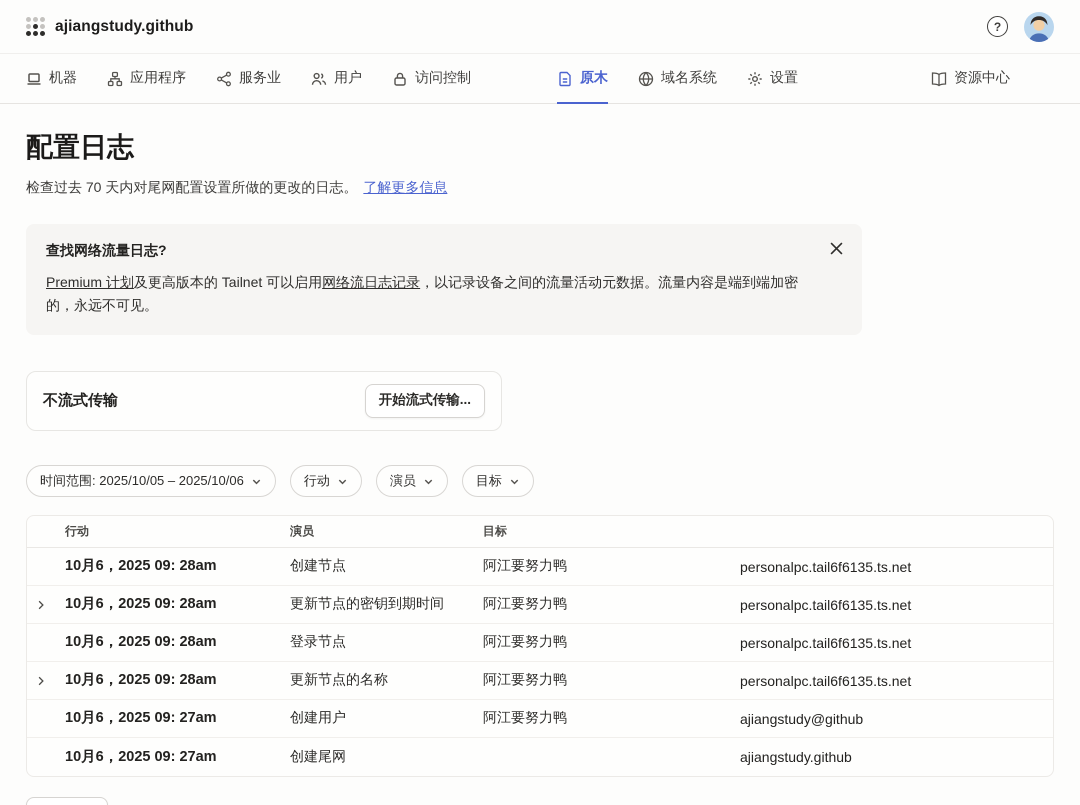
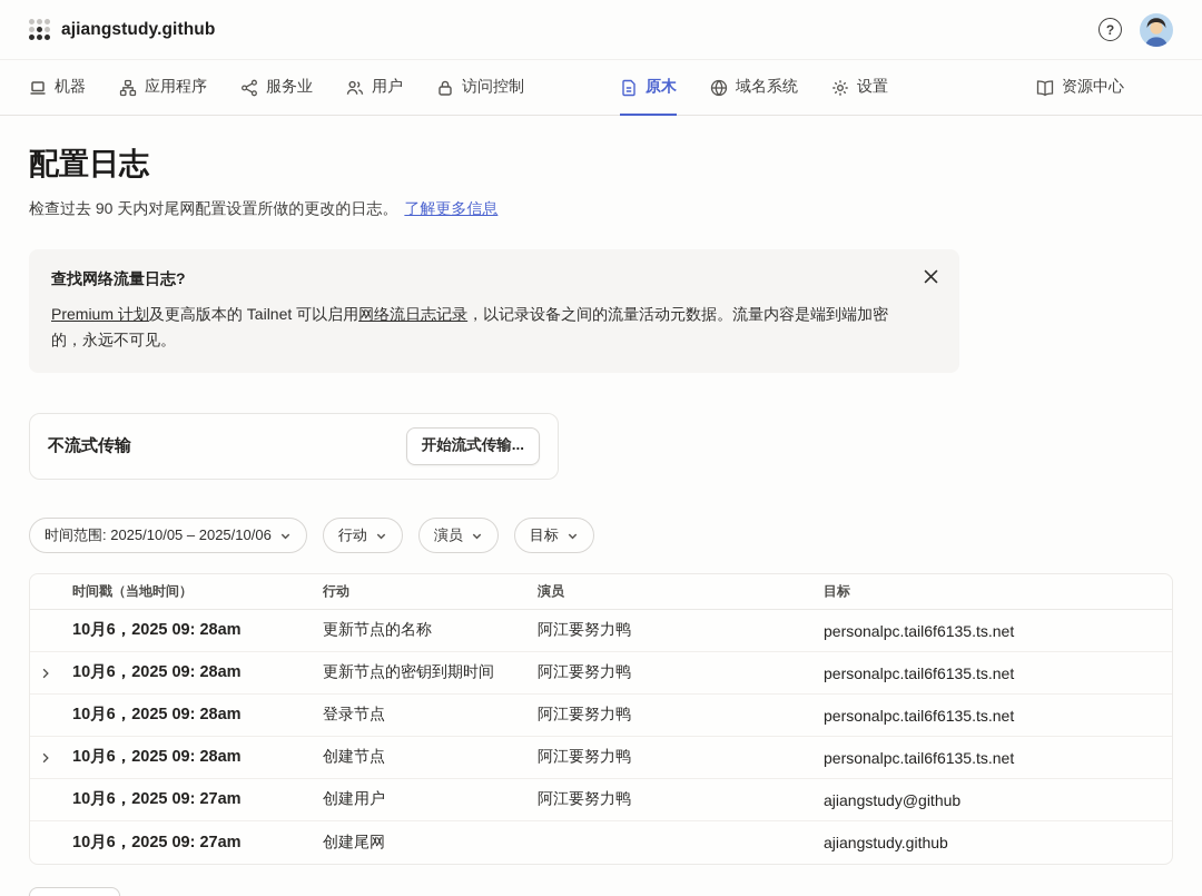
  ajiangstudy.github
  ?
  机器
  应用程序
  服务业
  用户
  访问控制
  原木
  域名系统
  设置
  资源中心
  配置日志
- 检查过去 70 天内对尾网配置设置所做的更改的日志。 了解更多信息
+ 检查过去 90 天内对尾网配置设置所做的更改的日志。 了解更多信息
  查找网络流量日志?
  Premium 计划及更高版本的 Tailnet 可以启用网络流日志记录，以记录设备之间的流量活动元数据。流量内容是端到端加密的，永远不可见。
  不流式传输
  开始流式传输...
  时间范围: 2025/10/05 – 2025/10/06
  行动
  演员
  目标
+ 时间戳（当地时间）
  行动
  演员
  目标
  10月6，2025 09: 28am
- 创建节点
+ 更新节点的名称
  阿江要努力鸭
  personalpc.tail6f6135.ts.net
  10月6，2025 09: 28am
  更新节点的密钥到期时间
  阿江要努力鸭
  personalpc.tail6f6135.ts.net
  10月6，2025 09: 28am
  登录节点
  阿江要努力鸭
  personalpc.tail6f6135.ts.net
  10月6，2025 09: 28am
- 更新节点的名称
+ 创建节点
  阿江要努力鸭
  personalpc.tail6f6135.ts.net
  10月6，2025 09: 27am
  创建用户
  阿江要努力鸭
  ajiangstudy@github
  10月6，2025 09: 27am
  创建尾网
  ajiangstudy.github
